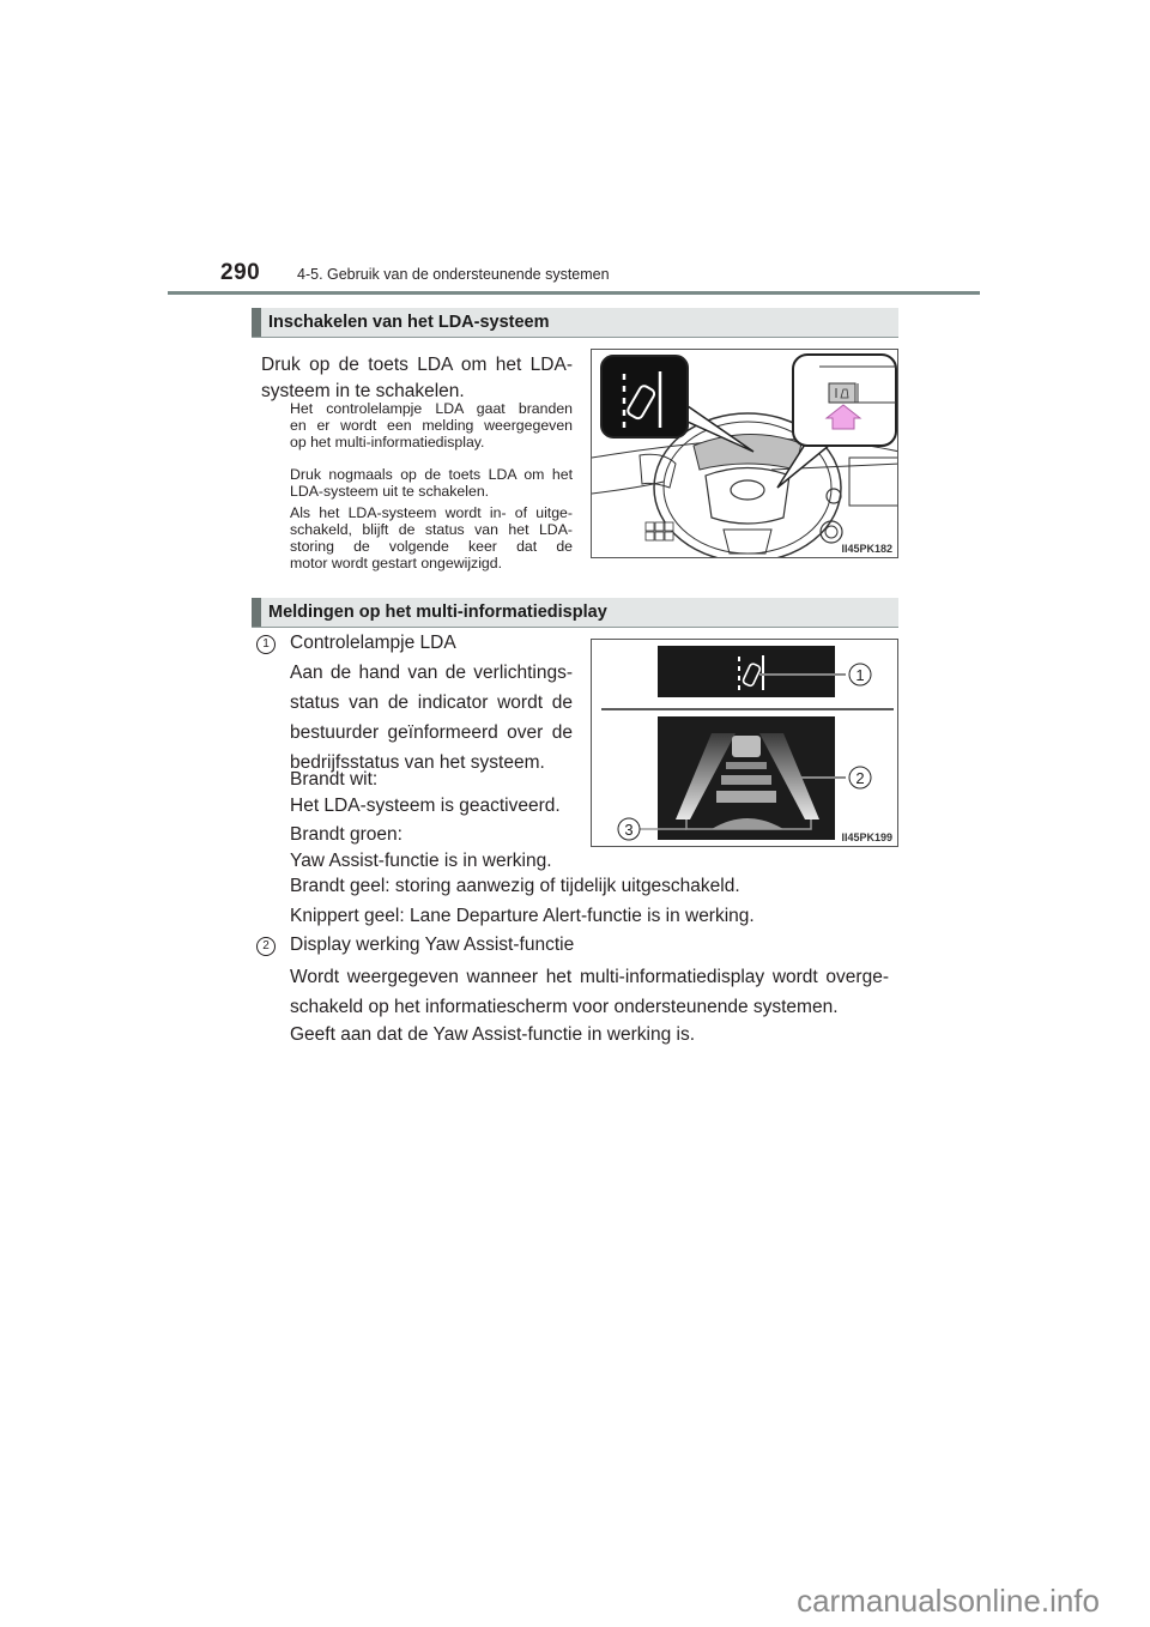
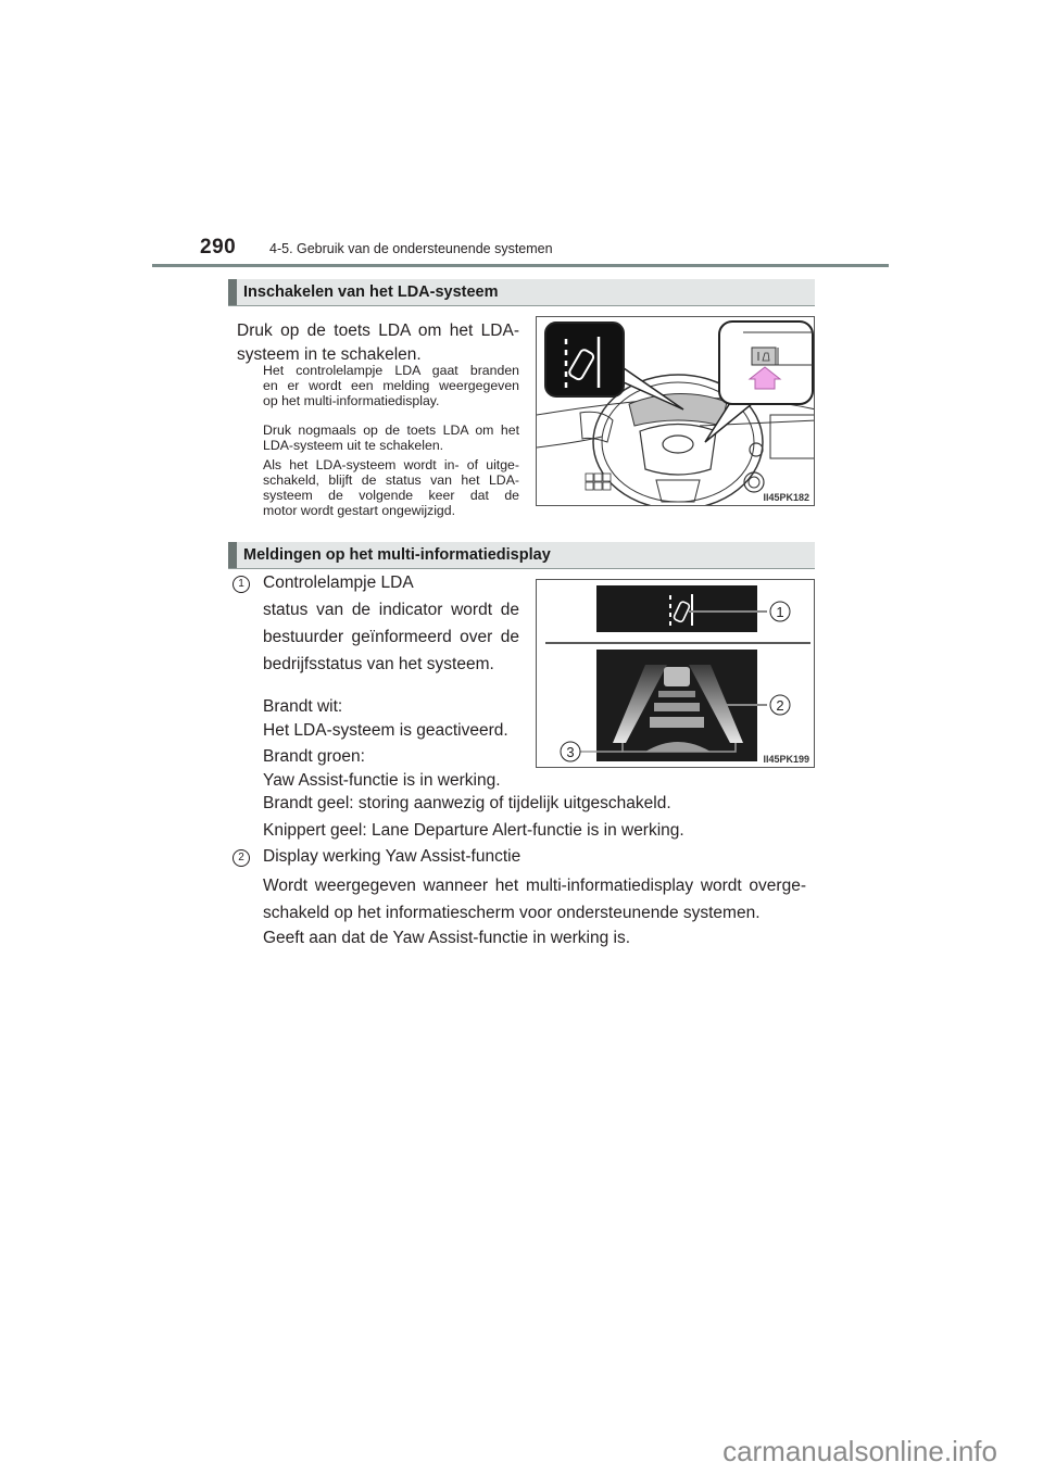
  290
  4-5. Gebruik van de ondersteunende systemen
  Inschakelen van het LDA-systeem
  Druk op de toets LDA om het LDA-
  systeem in te schakelen.
  Het controlelampje LDA gaat branden
  en er wordt een melding weergegeven
  op het multi-informatiedisplay.
  Druk nogmaals op de toets LDA om het
  LDA-systeem uit te schakelen.
  Als het LDA-systeem wordt in- of uitge-
  schakeld, blijft de status van het LDA-
- storing de volgende keer dat de
+ systeem de volgende keer dat de
  motor wordt gestart ongewijzigd.
  II45PK182
  Meldingen op het multi-informatiedisplay
  1
  Controlelampje LDA
- Aan de hand van de verlichtings-
  status van de indicator wordt de
  bestuurder geïnformeerd over de
  bedrijfsstatus van het systeem.
  Brandt wit:
  Het LDA-systeem is geactiveerd.
  Brandt groen:
  Yaw Assist-functie is in werking.
  Brandt geel: storing aanwezig of tijdelijk uitgeschakeld.
  Knippert geel: Lane Departure Alert-functie is in werking.
  2
  Display werking Yaw Assist-functie
  Wordt weergegeven wanneer het multi-informatiedisplay wordt overge-
  schakeld op het informatiescherm voor ondersteunende systemen.
  Geeft aan dat de Yaw Assist-functie in werking is.
  1
  2
  3
  II45PK199
  carmanualsonline.info
